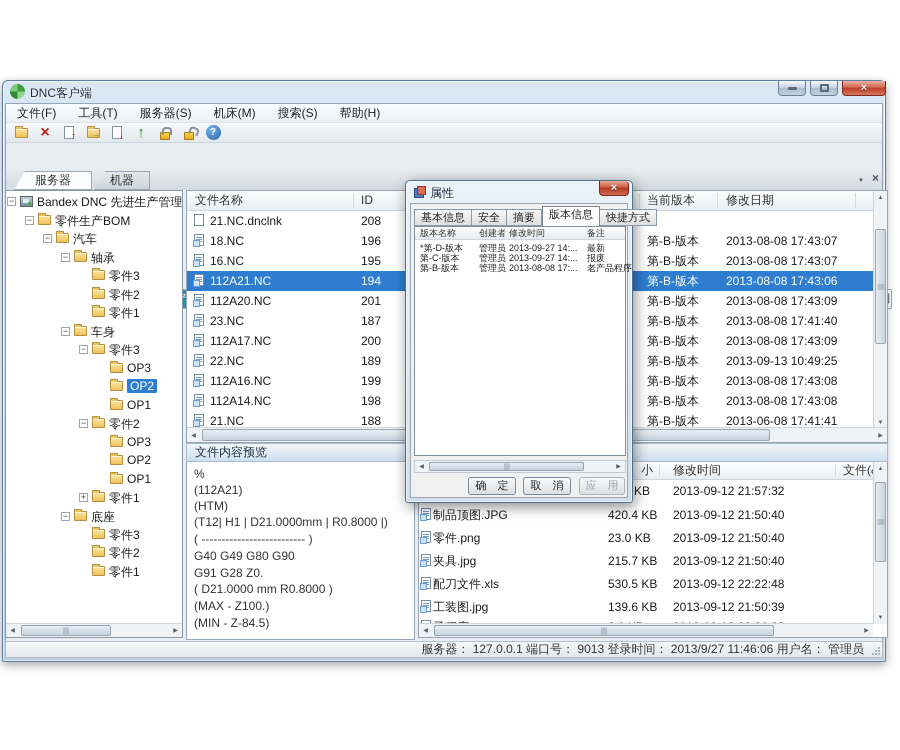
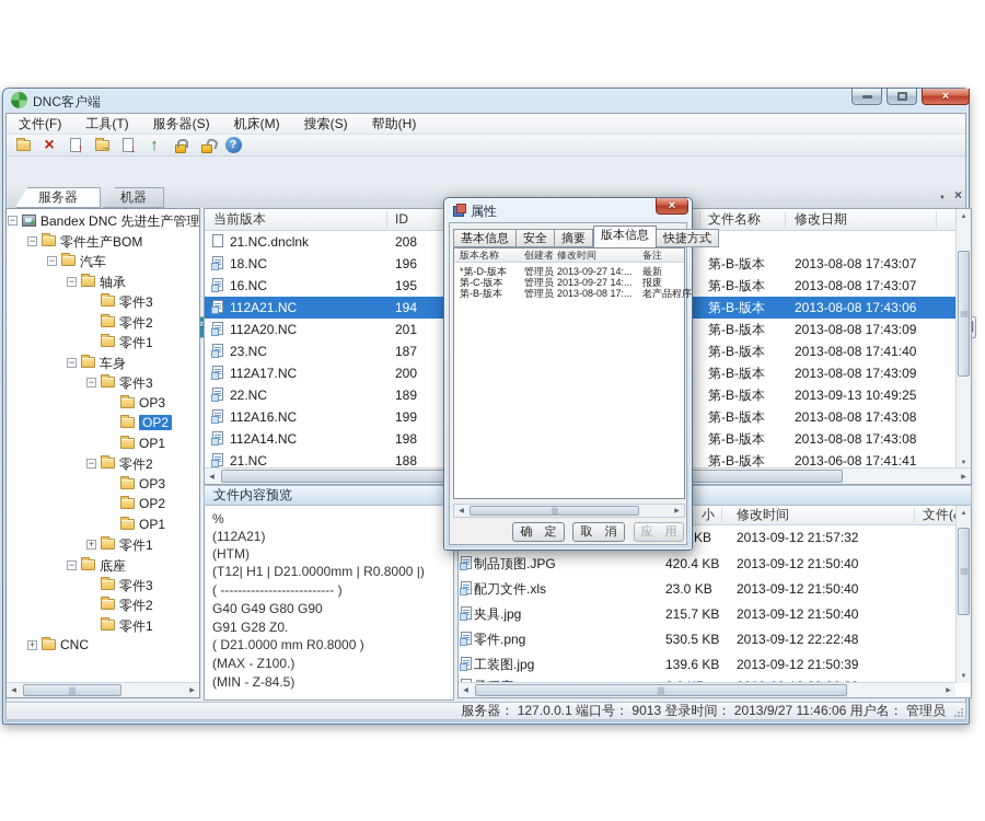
  DNC客户端
  ×
  文件(F)
  工具(T)
  服务器(S)
  机床(M)
  搜索(S)
  帮助(H)
  服务器
  机器
  Bandex DNC 先进生产管理
  零件生产BOM
  汽车
  轴承
  零件3
  零件2
  零件1
  车身
  零件3
  OP3
  OP2
  OP1
  零件2
  OP3
  OP2
  OP1
  零件1
  底座
  零件3
  零件2
  零件1
+ CNC
- 文件名称
+ 当前版本
  ID
- 当前版本
+ 文件名称
  修改日期
  21.NC.dnclnk
  208
  18.NC
  196
  第-B-版本
  2013-08-08 17:43:07
  16.NC
  195
  第-B-版本
  2013-08-08 17:43:07
  112A21.NC
  194
  第-B-版本
  2013-08-08 17:43:06
  112A20.NC
  201
  第-B-版本
  2013-08-08 17:43:09
  23.NC
  187
  第-B-版本
  2013-08-08 17:41:40
  112A17.NC
  200
  第-B-版本
  2013-08-08 17:43:09
  22.NC
  189
  第-B-版本
  2013-09-13 10:49:25
  112A16.NC
  199
  第-B-版本
  2013-08-08 17:43:08
  112A14.NC
  198
  第-B-版本
  2013-08-08 17:43:08
  21.NC
  188
  第-B-版本
  2013-06-08 17:41:41
  文件内容预览
  %
  (112A21)
  (HTM)
  (T12| H1 | D21.0000mm | R0.8000 |)
  ( -------------------------- )
  G40 G49 G80 G90
  G91 G28 Z0.
  ( D21.0000 mm R0.8000 )
  (MAX - Z100.)
  (MIN - Z-84.5)
  小
  修改时间
  文件(
  KB
  2013-09-12 21:57:32
  制品顶图.JPG
  420.4 KB
  2013-09-12 21:50:40
- 零件.png
+ 配刀文件.xls
  23.0 KB
  2013-09-12 21:50:40
  夹具.jpg
  215.7 KB
  2013-09-12 21:50:40
- 配刀文件.xls
+ 零件.png
  530.5 KB
  2013-09-12 22:22:48
  工装图.jpg
  139.6 KB
  2013-09-12 21:50:39
  服务器： 127.0.0.1 端口号： 9013 登录时间： 2013/9/27 11:46:06 用户名： 管理员
  属性
  基本信息
  安全
  摘要
  版本信息
  快捷方式
  版本名称
  创建者
  修改时间
  备注
  *第-D-版本
  管理员
  2013-09-27 14:...
  最新
  第-C-版本
  管理员
  2013-09-27 14:...
  报废
  第-B-版本
  管理员
  2013-08-08 17:...
  老产品程序
  确 定
  取 消
  应 用
